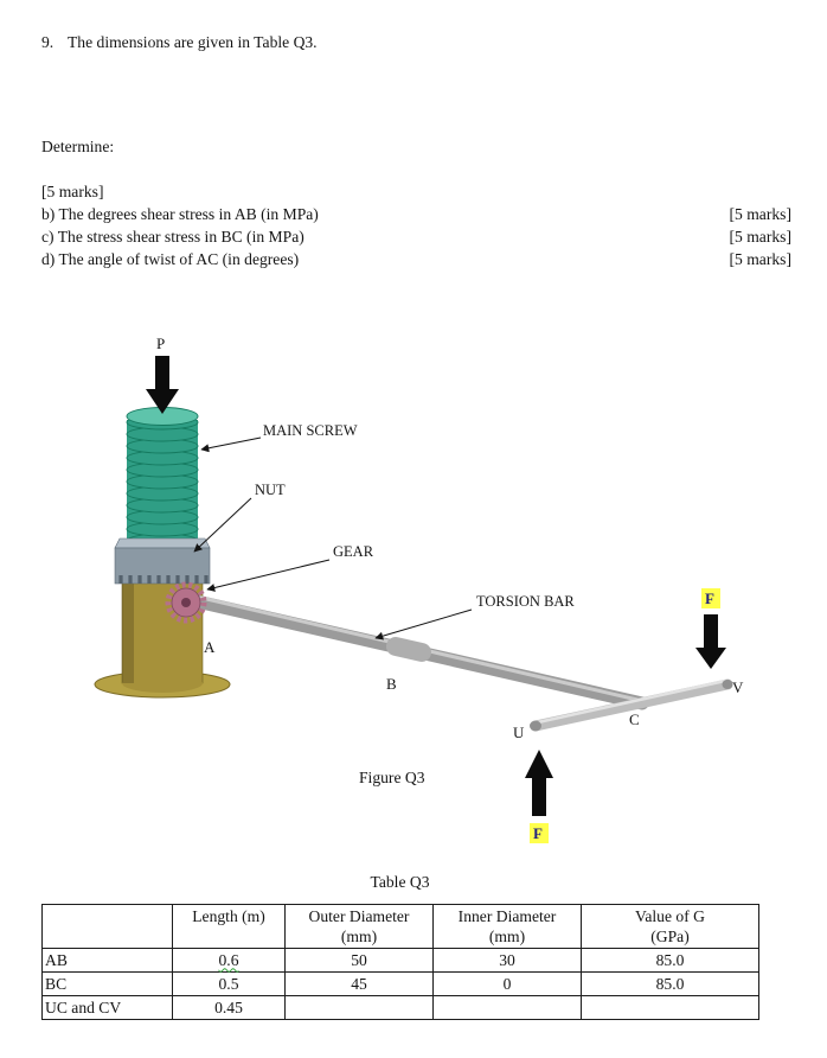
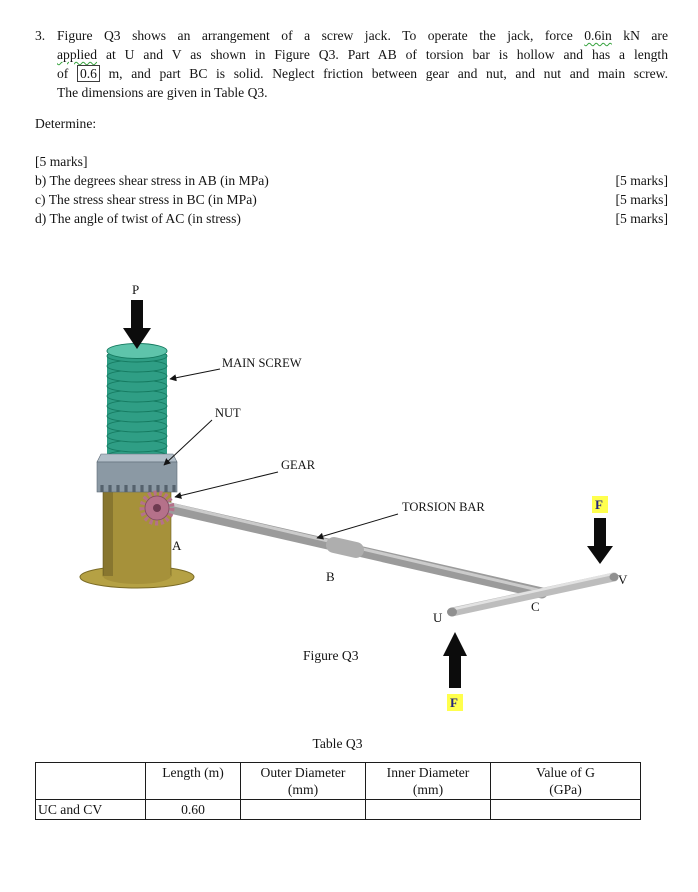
- 9.
+ 3.
+ Figure Q3 shows an arrangement of a screw jack. To operate the jack, force 0.6in kN are
+ applied at U and V as shown in Figure Q3. Part AB of torsion bar is hollow and has a length
+ of 0.6 m, and part BC is solid. Neglect friction between gear and nut, and nut and main screw.
  The dimensions are given in Table Q3.
  Determine:
  [5 marks]
  b) The degrees shear stress in AB (in MPa)
  [5 marks]
  c) The stress shear stress in BC (in MPa)
  [5 marks]
- d) The angle of twist of AC (in degrees)
+ d) The angle of twist of AC (in stress)
  [5 marks]
  P
  MAIN SCREW
  NUT
  GEAR
  TORSION BAR
  A
  B
  C
  U
  V
  F
  F
  Figure Q3
  Table Q3
  	Length (m)	Outer Diameter(mm)	Inner Diameter(mm)	Value of G(GPa)
- AB	0.6	50	30	85.0
- BC	0.5	45	0	85.0
- UC and CV	0.45
+ UC and CV	0.60
